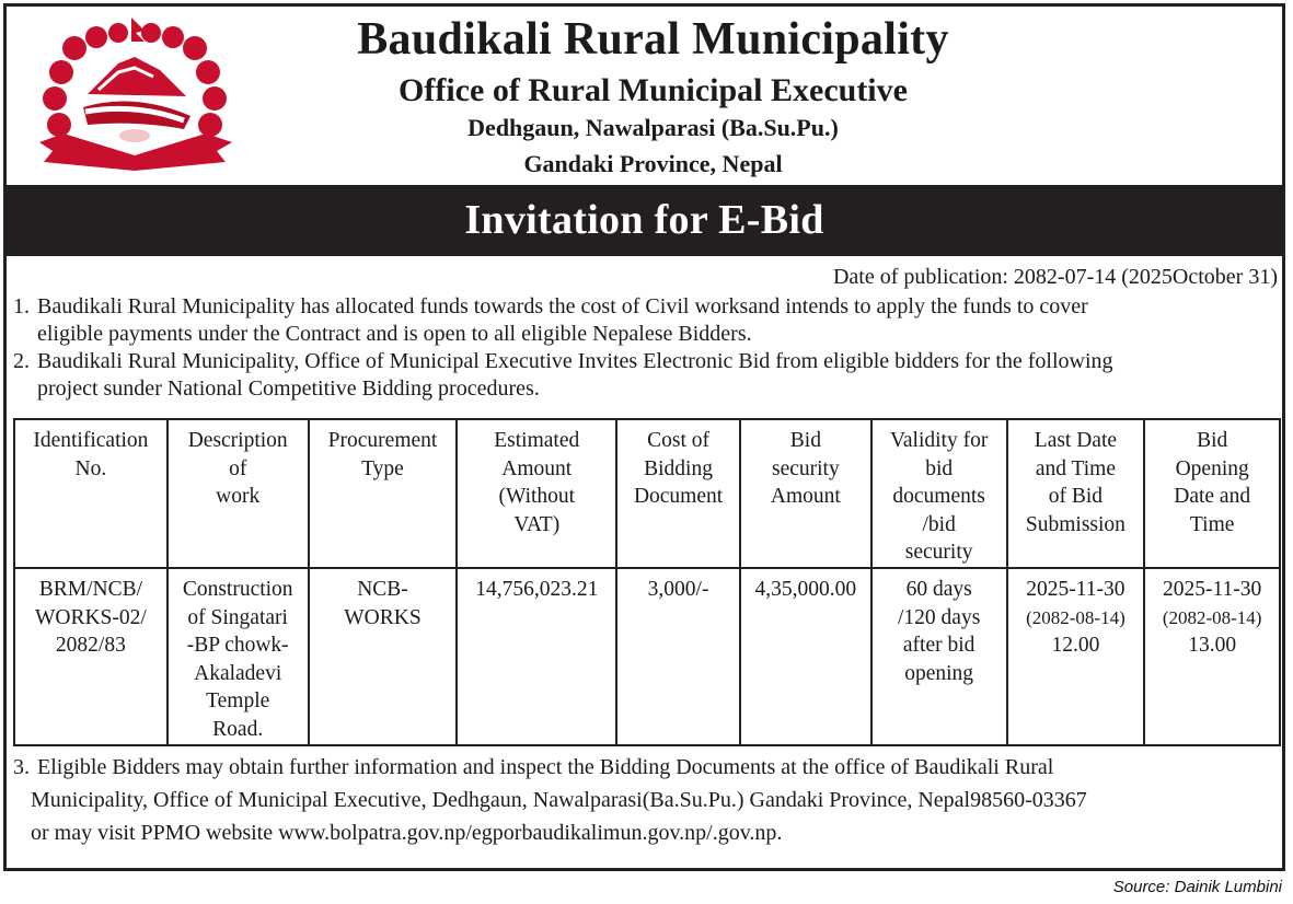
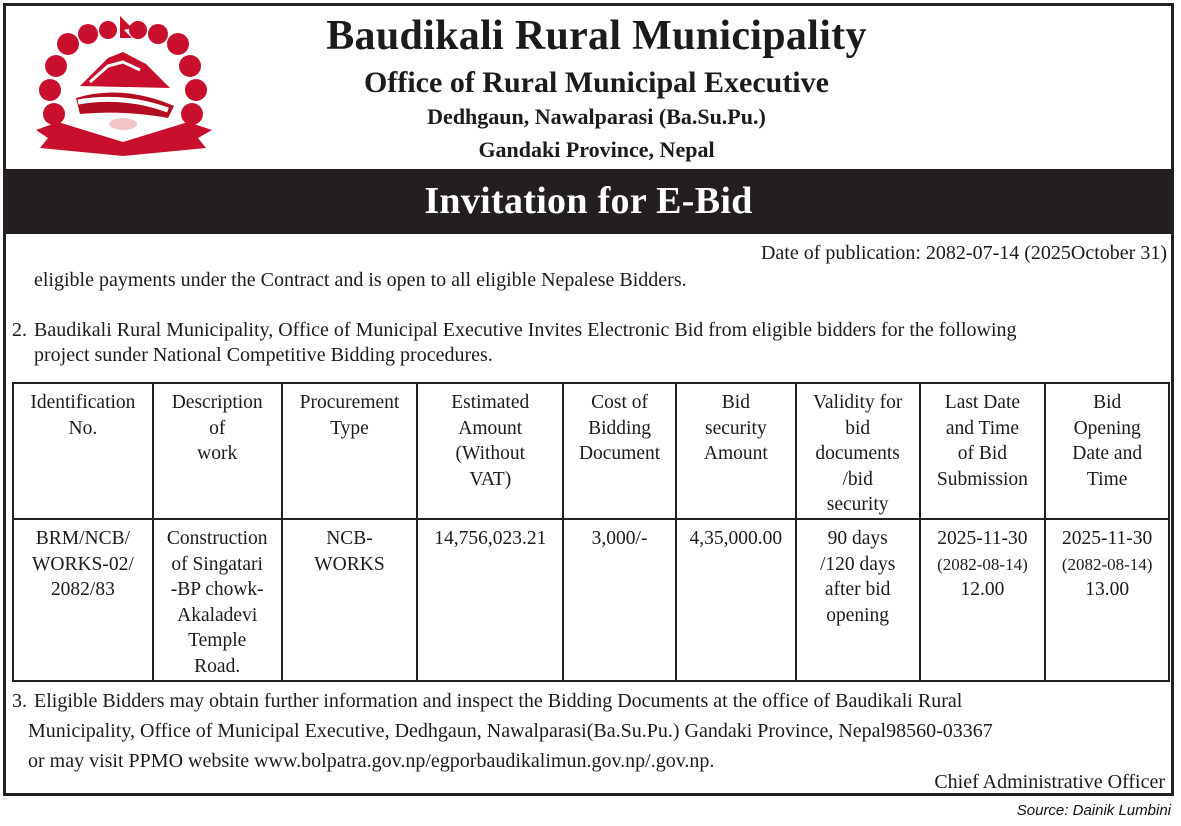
  Baudikali Rural Municipality
  Office of Rural Municipal Executive
  Dedhgaun, Nawalparasi (Ba.Su.Pu.)
  Gandaki Province, Nepal
  Invitation for E-Bid
  Date of publication: 2082-07-14 (2025October 31)
- 1. Baudikali Rural Municipality has allocated funds towards the cost of Civil worksand intends to apply the funds to cover
  eligible payments under the Contract and is open to all eligible Nepalese Bidders.
  2. Baudikali Rural Municipality, Office of Municipal Executive Invites Electronic Bid from eligible bidders for the following
  project sunder National Competitive Bidding procedures.
  IdentificationNo.	Descriptionofwork	ProcurementType	EstimatedAmount(WithoutVAT)	Cost ofBiddingDocument	BidsecurityAmount	Validity forbiddocuments/bidsecurity	Last Dateand Timeof BidSubmission	BidOpeningDate andTime
- BRM/NCB/WORKS-02/2082/83	Constructionof Singatari-BP chowk-AkaladeviTempleRoad.	NCB-WORKS	14,756,023.21	3,000/-	4,35,000.00	60 days/120 daysafter bidopening	2025-11-30(2082-08-14)12.00	2025-11-30(2082-08-14)13.00
+ BRM/NCB/WORKS-02/2082/83	Constructionof Singatari-BP chowk-AkaladeviTempleRoad.	NCB-WORKS	14,756,023.21	3,000/-	4,35,000.00	90 days/120 daysafter bidopening	2025-11-30(2082-08-14)12.00	2025-11-30(2082-08-14)13.00
  3. Eligible Bidders may obtain further information and inspect the Bidding Documents at the office of Baudikali Rural
  Municipality, Office of Municipal Executive, Dedhgaun, Nawalparasi(Ba.Su.Pu.) Gandaki Province, Nepal98560-03367
  or may visit PPMO website www.bolpatra.gov.np/egporbaudikalimun.gov.np/.gov.np.
+ Chief Administrative Officer
  Source: Dainik Lumbini
